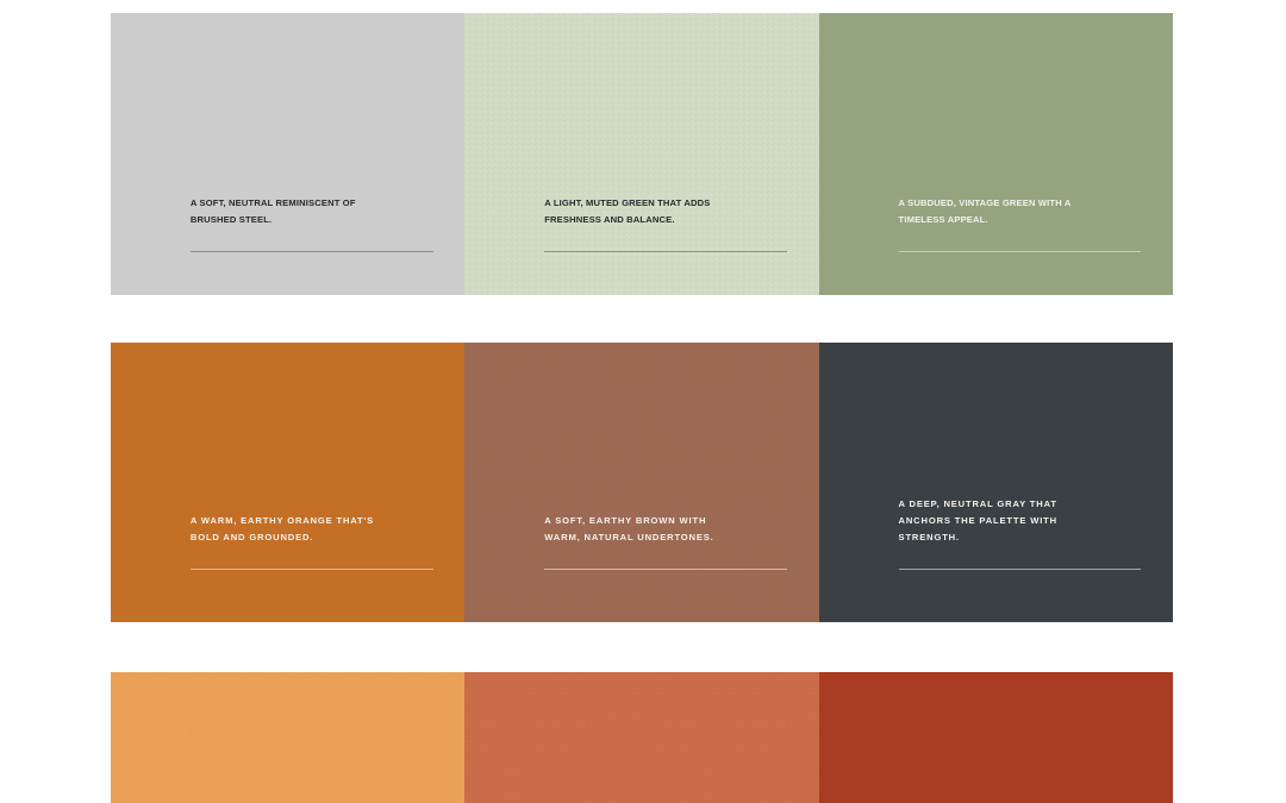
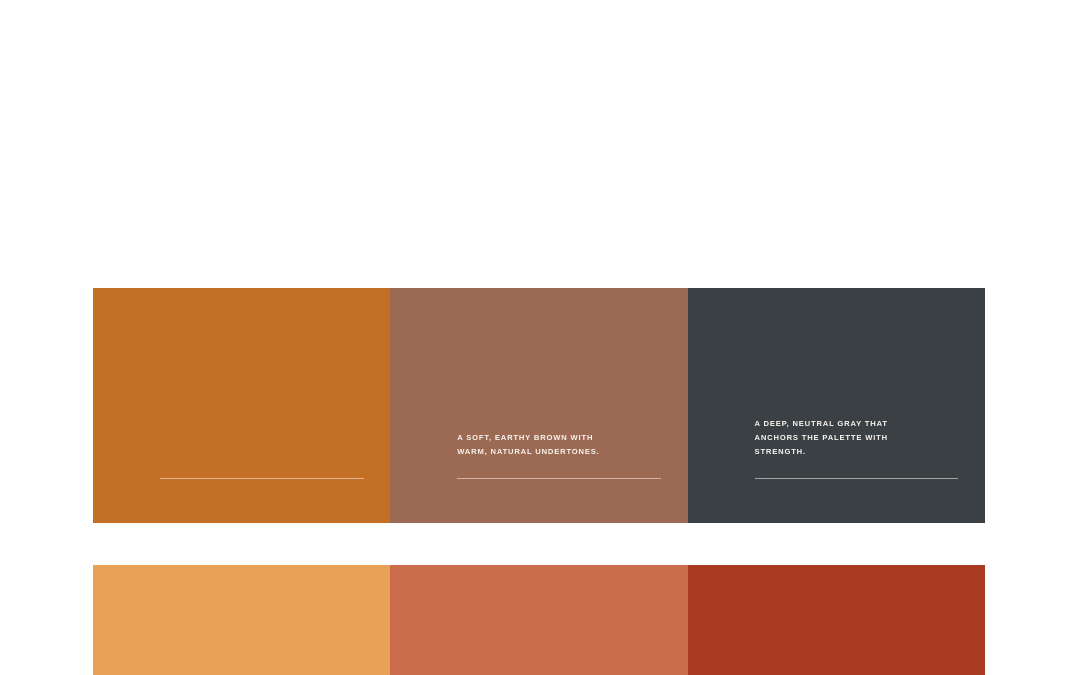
- A SOFT, NEUTRAL REMINISCENT OF
- BRUSHED STEEL.
- A LIGHT, MUTED GREEN THAT ADDS
- FRESHNESS AND BALANCE.
- A SUBDUED, VINTAGE GREEN WITH A
- TIMELESS APPEAL.
- A WARM, EARTHY ORANGE THAT'S
- BOLD AND GROUNDED.
  A SOFT, EARTHY BROWN WITH
  WARM, NATURAL UNDERTONES.
  A DEEP, NEUTRAL GRAY THAT
  ANCHORS THE PALETTE WITH
  STRENGTH.
